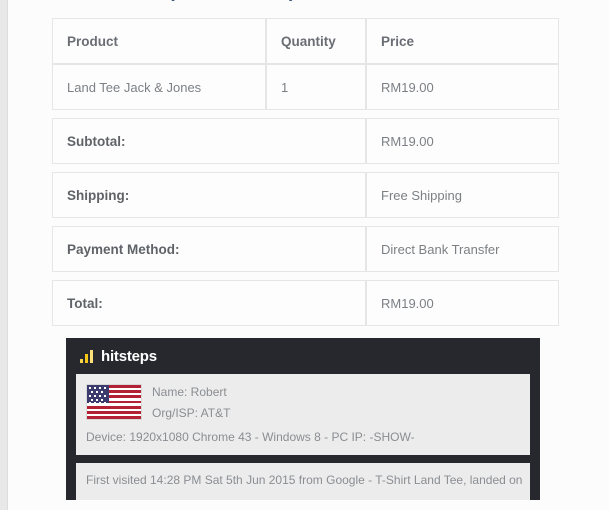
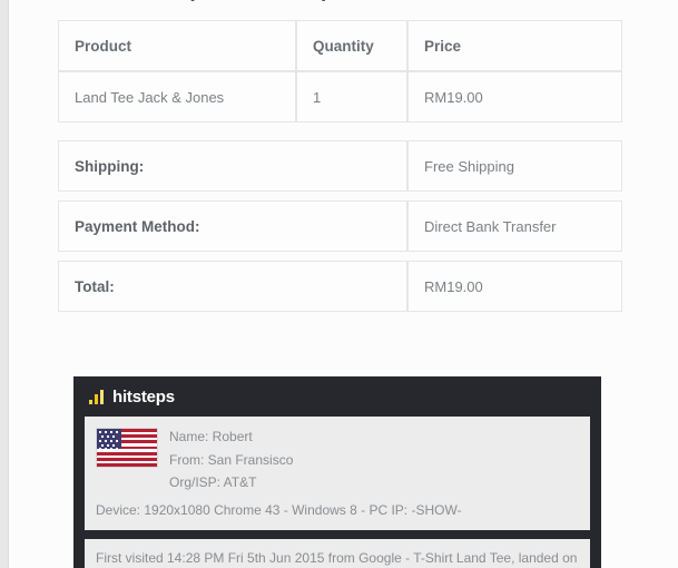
  Product	Quantity	Price
  Land Tee Jack & Jones	1	RM19.00
- Subtotal:	RM19.00
  Shipping:	Free Shipping
  Payment Method:	Direct Bank Transfer
  Total:	RM19.00
  hitsteps
  Name: Robert
+ From: San Fransisco
  Org/ISP: AT&T
  Device: 1920x1080 Chrome 43 - Windows 8 - PC IP: -SHOW-
- First visited 14:28 PM Sat 5th Jun 2015 from Google - T-Shirt Land Tee, landed on
+ First visited 14:28 PM Fri 5th Jun 2015 from Google - T-Shirt Land Tee, landed on
